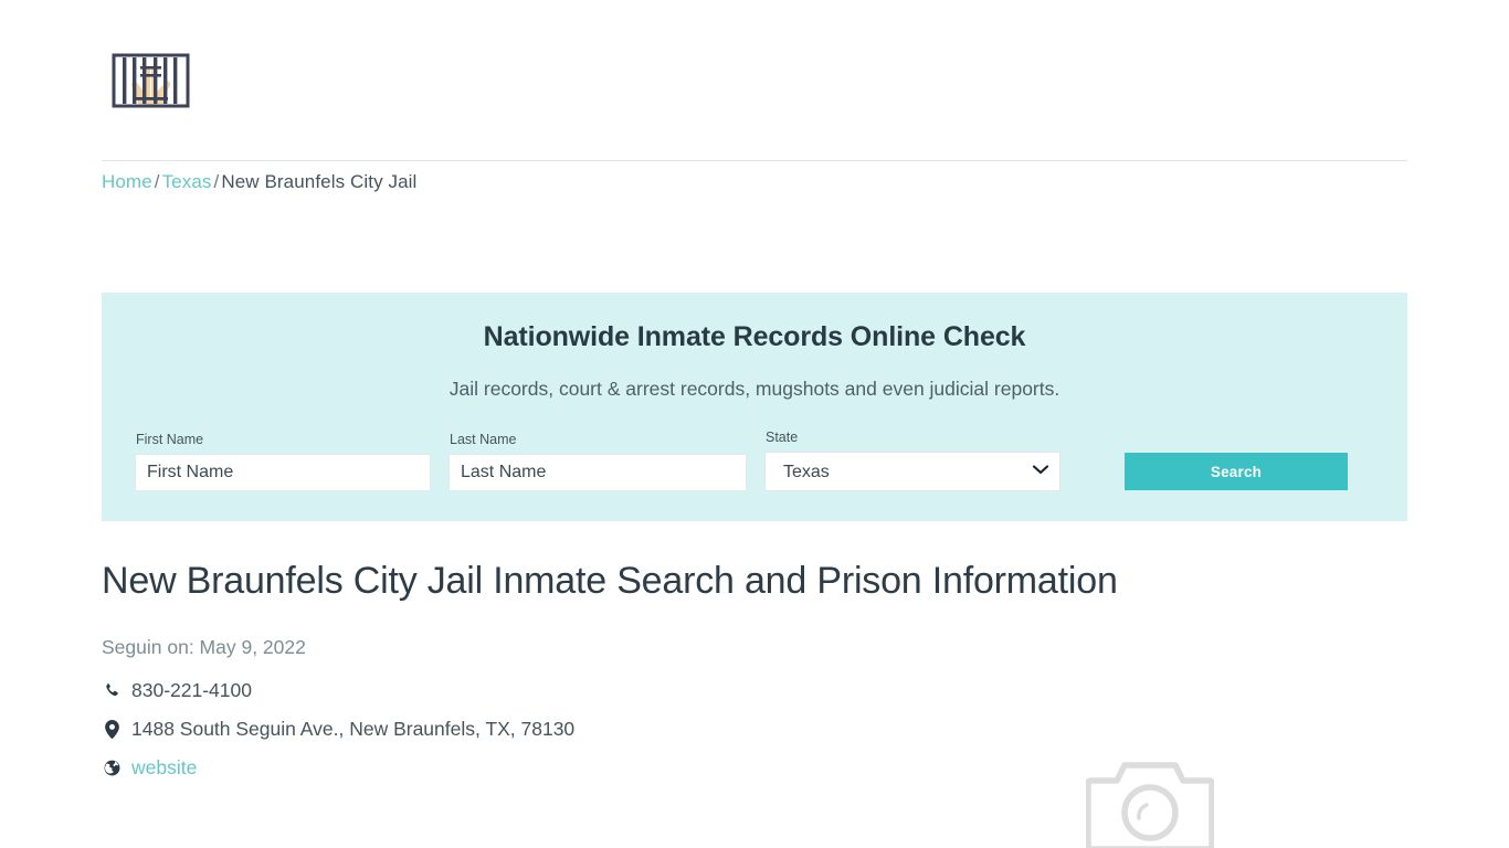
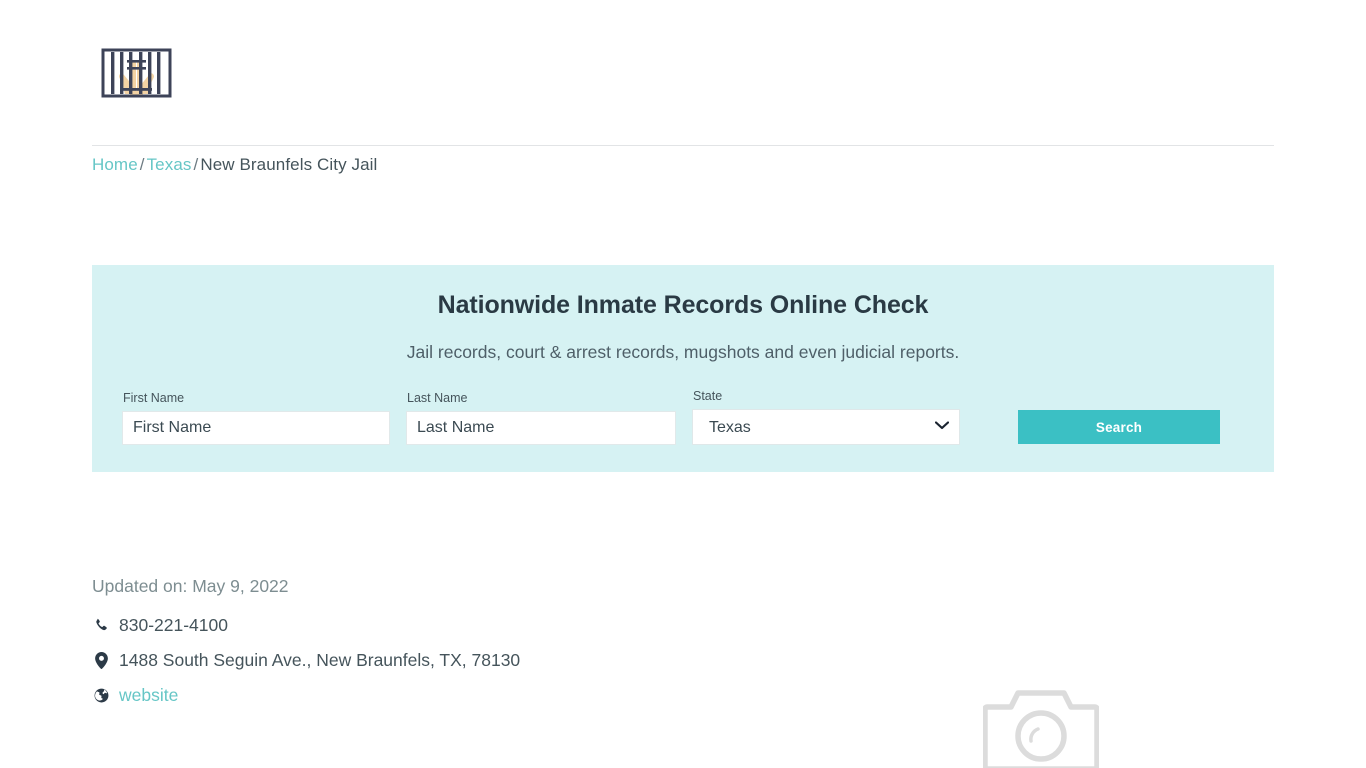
  Home/Texas/New Braunfels City Jail
  Nationwide Inmate Records Online Check
  Jail records, court & arrest records, mugshots and even judicial reports.
  First Name
  First Name
  Last Name
  Last Name
  State
  Texas
  Search
- New Braunfels City Jail Inmate Search and Prison Information
- Seguin on: May 9, 2022
+ Updated on: May 9, 2022
  830-221-4100
  1488 South Seguin Ave., New Braunfels, TX, 78130
  website
